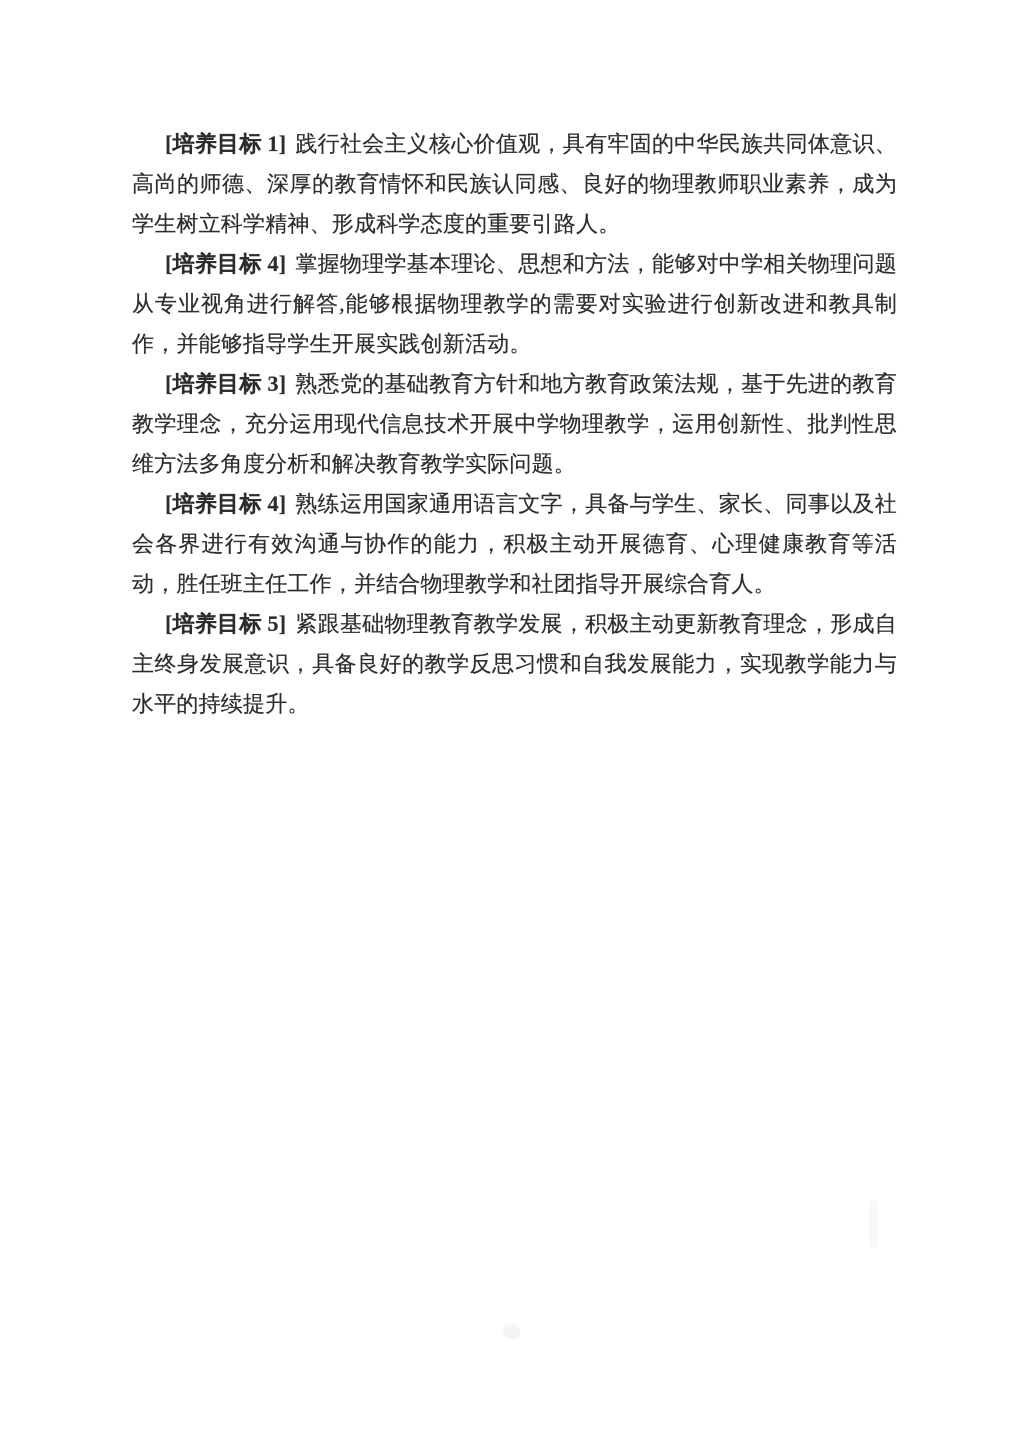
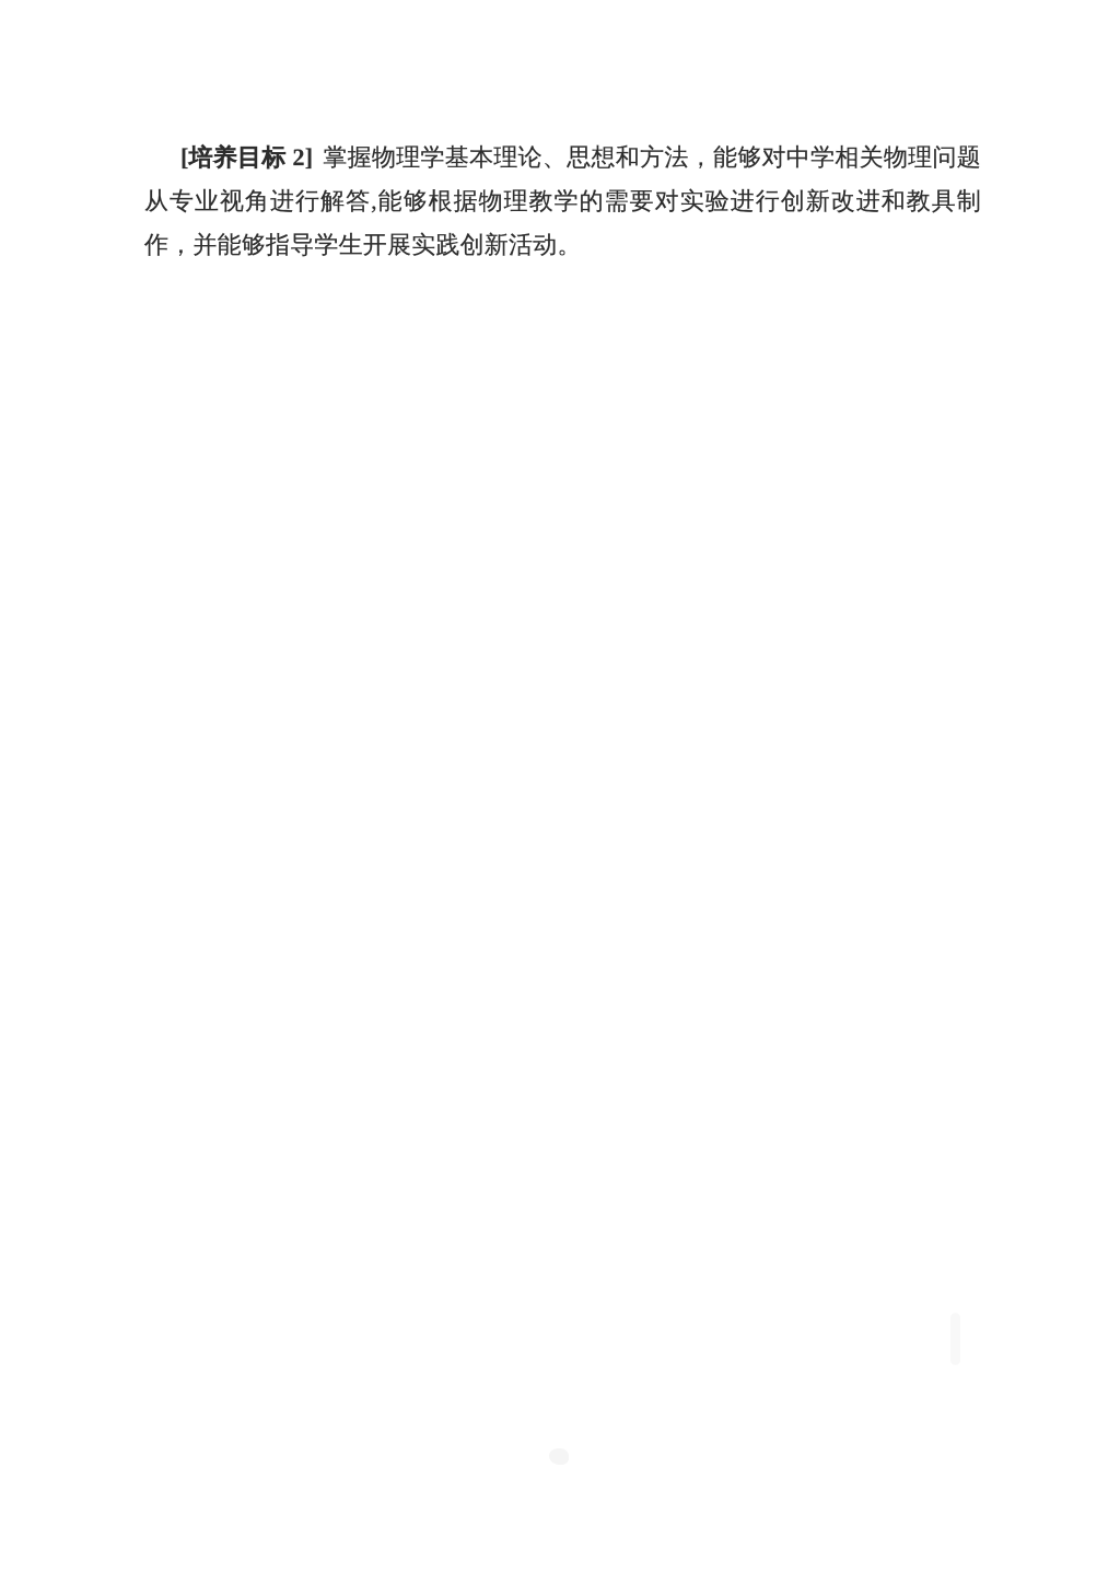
- [培养目标 1] 践行社会主义核心价值观，具有牢固的中华民族共同体意识、高尚的师德、深厚的教育情怀和民族认同感、良好的物理教师职业素养，成为学生树立科学精神、形成科学态度的重要引路人。
- [培养目标 4] 掌握物理学基本理论、思想和方法，能够对中学相关物理问题从专业视角进行解答,能够根据物理教学的需要对实验进行创新改进和教具制作，并能够指导学生开展实践创新活动。
+ [培养目标 2] 掌握物理学基本理论、思想和方法，能够对中学相关物理问题从专业视角进行解答,能够根据物理教学的需要对实验进行创新改进和教具制作，并能够指导学生开展实践创新活动。
- [培养目标 3] 熟悉党的基础教育方针和地方教育政策法规，基于先进的教育教学理念，充分运用现代信息技术开展中学物理教学，运用创新性、批判性思维方法多角度分析和解决教育教学实际问题。
- [培养目标 4] 熟练运用国家通用语言文字，具备与学生、家长、同事以及社会各界进行有效沟通与协作的能力，积极主动开展德育、心理健康教育等活动，胜任班主任工作，并结合物理教学和社团指导开展综合育人。
- [培养目标 5] 紧跟基础物理教育教学发展，积极主动更新教育理念，形成自主终身发展意识，具备良好的教学反思习惯和自我发展能力，实现教学能力与水平的持续提升。
